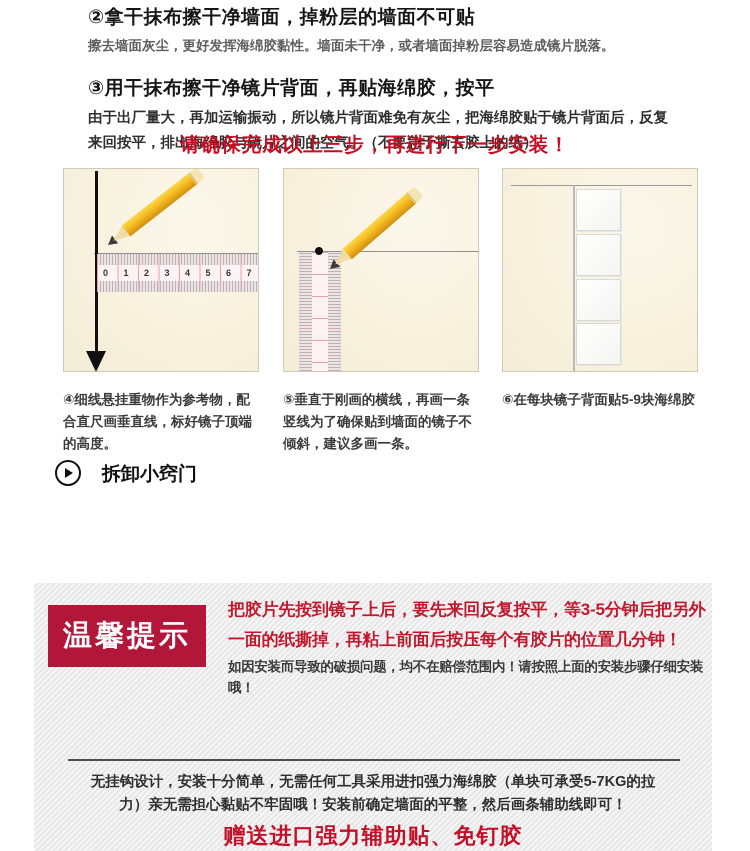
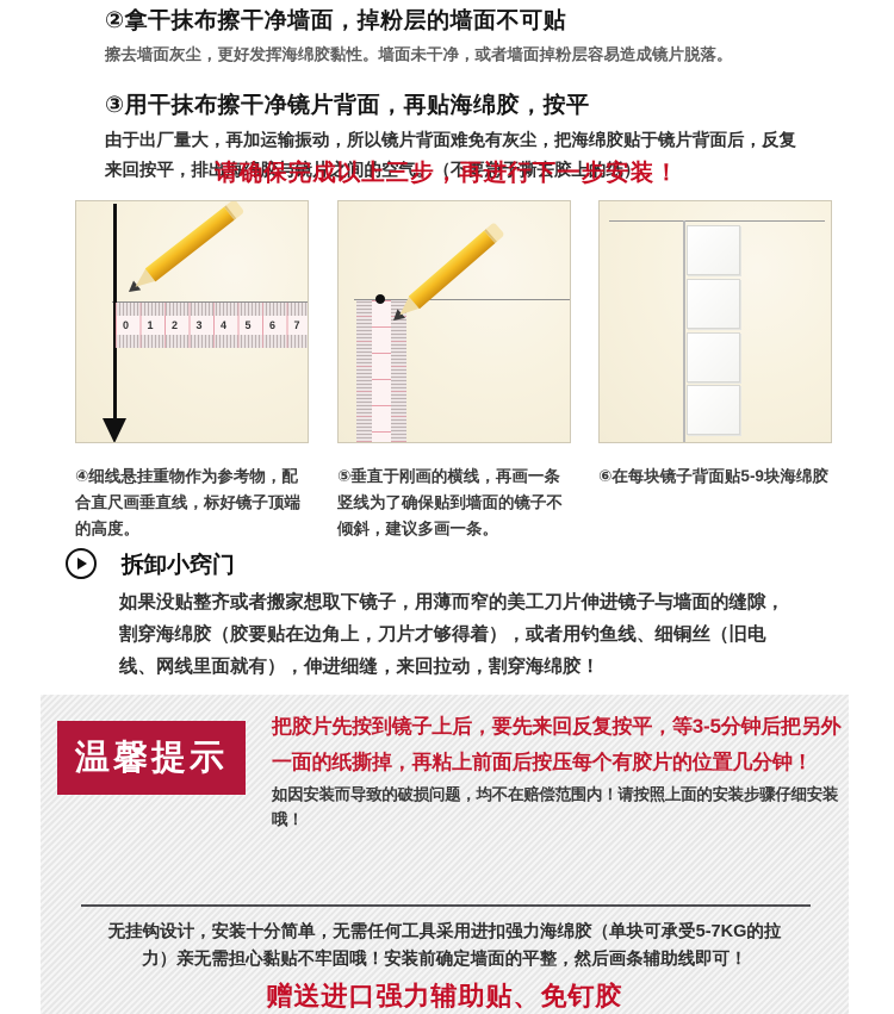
  ②拿干抹布擦干净墙面，掉粉层的墙面不可贴
  擦去墙面灰尘，更好发挥海绵胶黏性。墙面未干净，或者墙面掉粉层容易造成镜片脱落。
  ③用干抹布擦干净镜片背面，再贴海绵胶，按平
  由于出厂量大，再加运输振动，所以镜片背面难免有灰尘，把海绵胶贴于镜片背面后，反复来回按平，排出海绵胶与镜片之间的空气。（不要急于撕去胶上的纸）
  请确保完成以上三步，再进行下一步安装！
  0 1 2 3 4 5 6 7
  ④细线悬挂重物作为参考物，配合直尺画垂直线，标好镜子顶端的高度。
  ⑤垂直于刚画的横线，再画一条竖线为了确保贴到墙面的镜子不倾斜，建议多画一条。
  ⑥在每块镜子背面贴5-9块海绵胶
  拆卸小窍门
+ 如果没贴整齐或者搬家想取下镜子，用薄而窄的美工刀片伸进镜子与墙面的缝隙，割穿海绵胶（胶要贴在边角上，刀片才够得着），或者用钓鱼线、细铜丝（旧电线、网线里面就有），伸进细缝，来回拉动，割穿海绵胶！
  温馨提示
  把胶片先按到镜子上后，要先来回反复按平，等3-5分钟后把另外一面的纸撕掉，再粘上前面后按压每个有胶片的位置几分钟！
  如因安装而导致的破损问题，均不在赔偿范围内！请按照上面的安装步骤仔细安装哦！
  无挂钩设计，安装十分简单，无需任何工具采用进扣强力海绵胶（单块可承受5-7KG的拉力）亲无需担心黏贴不牢固哦！安装前确定墙面的平整，然后画条辅助线即可！
  赠送进口强力辅助贴、免钉胶
